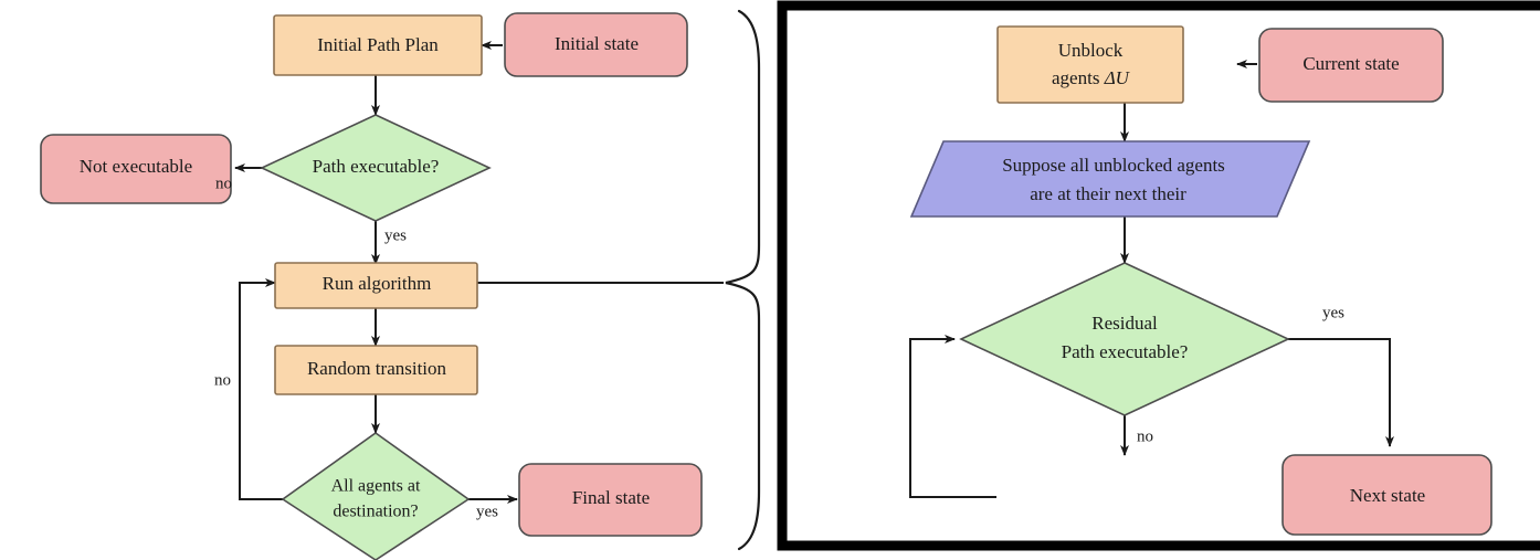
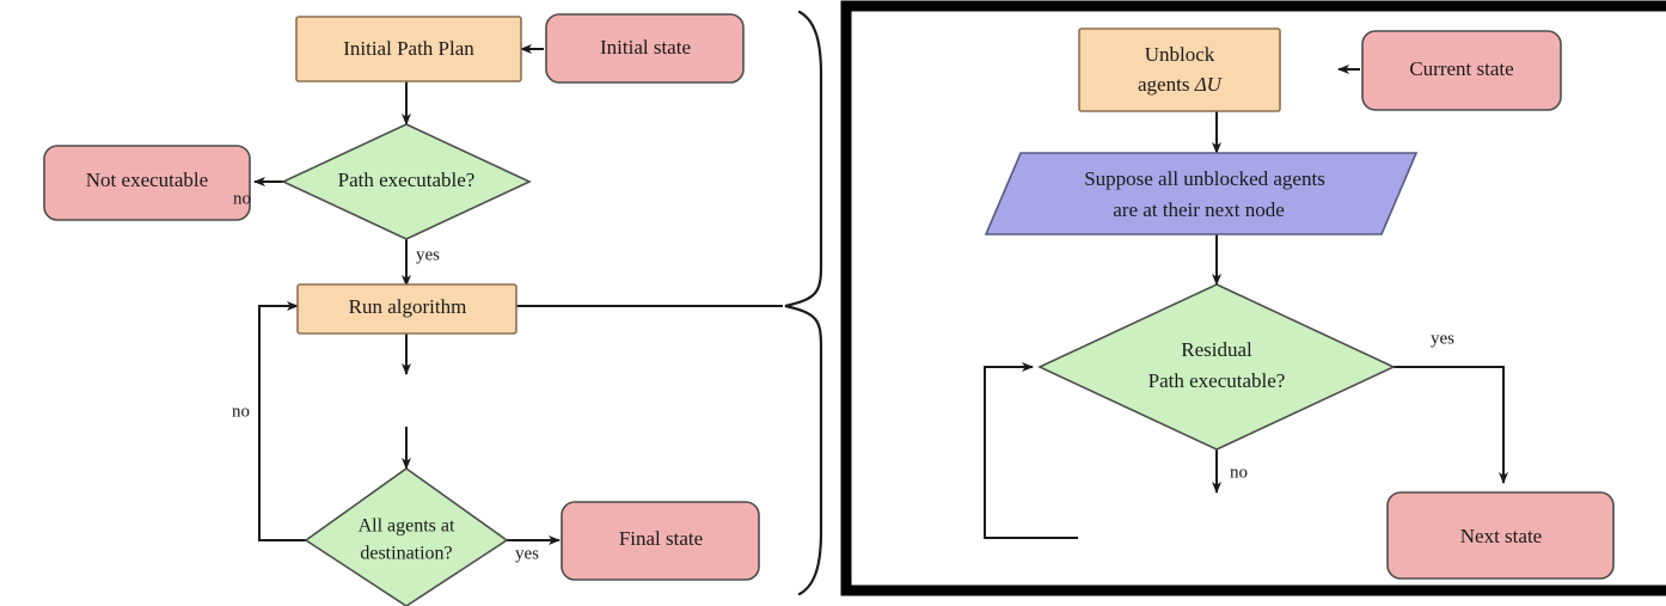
  Initial Path Plan
  Initial state
  Path executable?
  Not executable
  Run algorithm
- Random transition
  All agents at
  destination?
  Final state
  no
  yes
  yes
  no
  Unblock
  agents ΔU
  Current state
  Suppose all unblocked agents
- are at their next their
+ are at their next node
  Residual
  Path executable?
  Next state
  yes
  no
